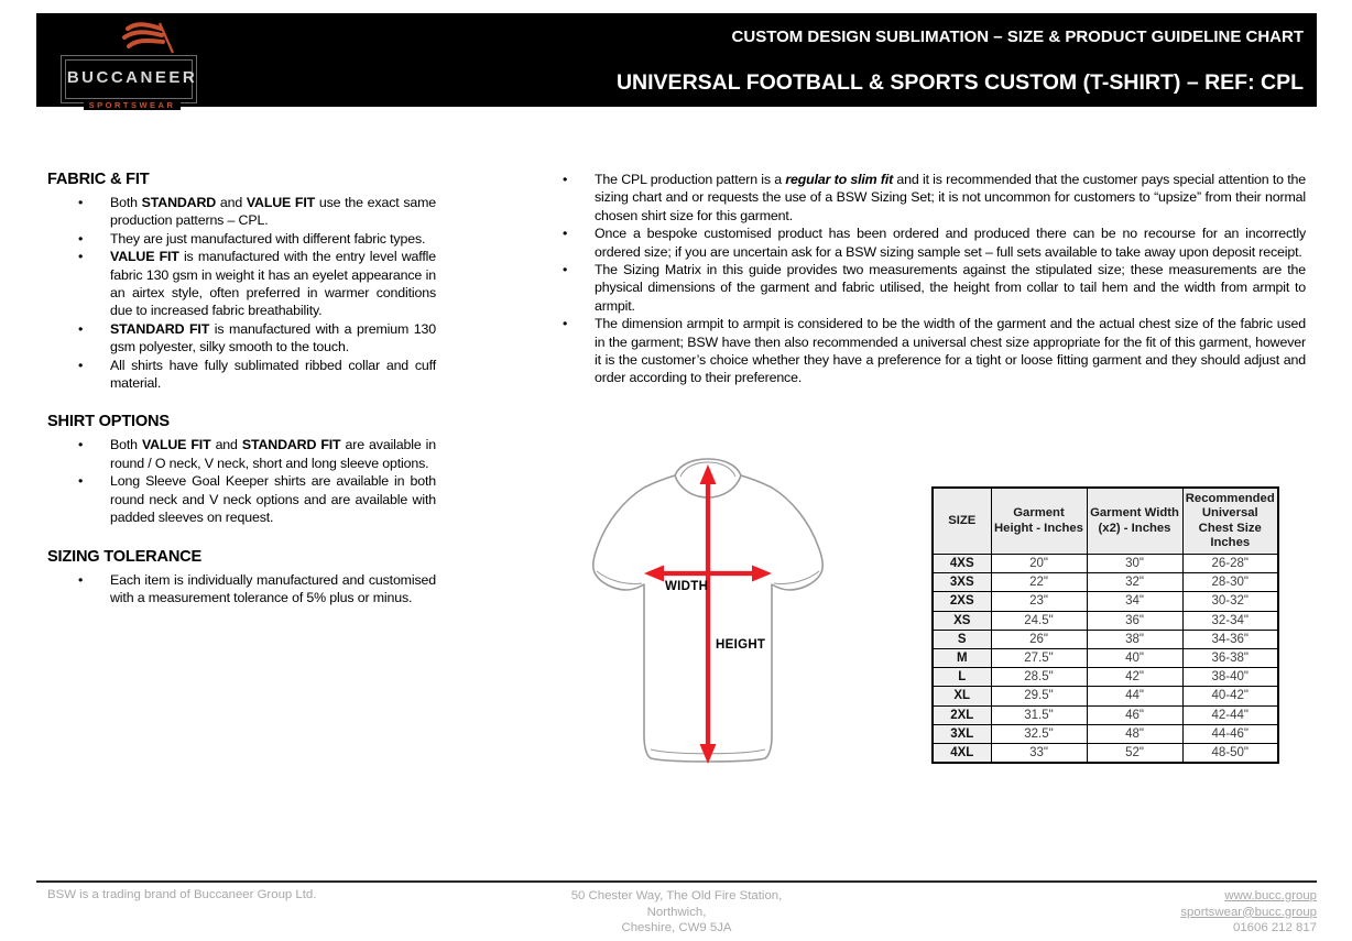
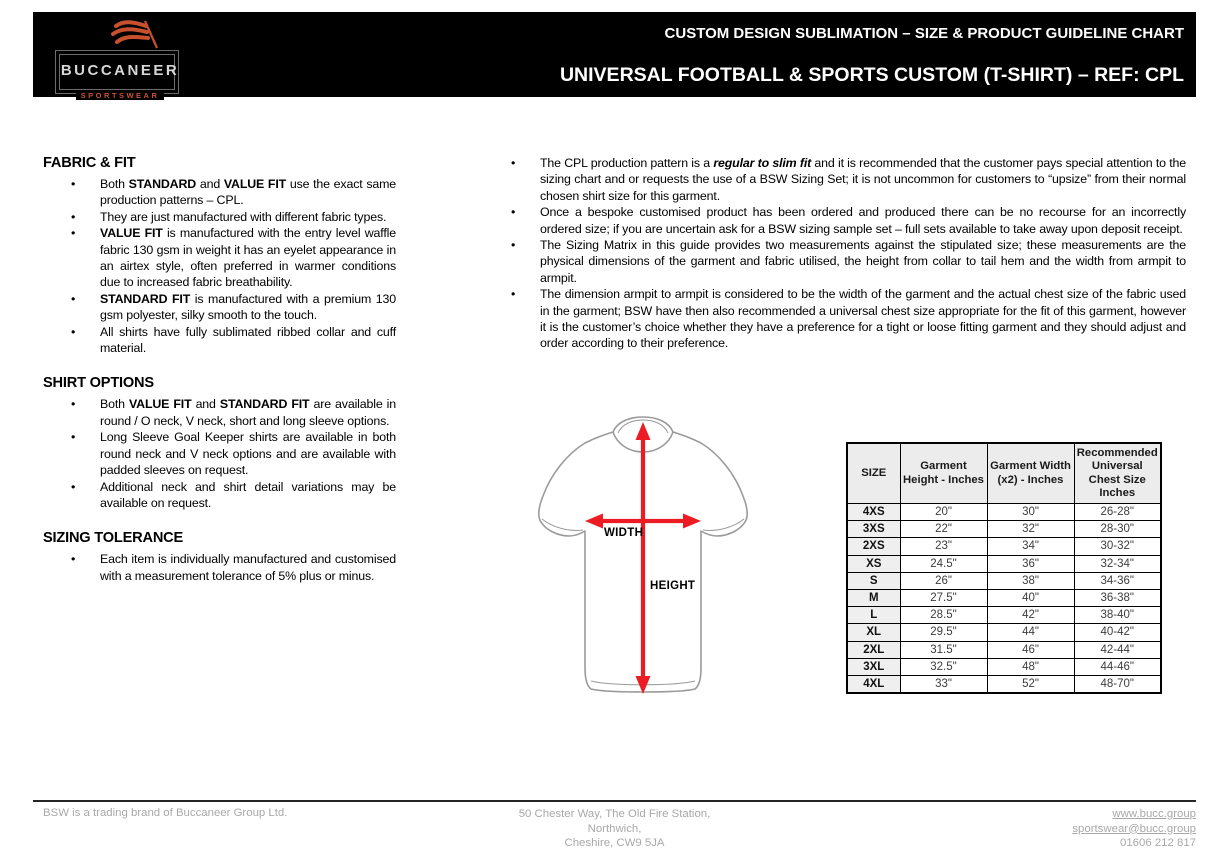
  BUCCANEER
  SPORTSWEAR
  CUSTOM DESIGN SUBLIMATION – SIZE & PRODUCT GUIDELINE CHART
  UNIVERSAL FOOTBALL & SPORTS CUSTOM (T-SHIRT) – REF: CPL
  FABRIC & FIT
  Both STANDARD and VALUE FIT use the exact same production patterns – CPL.
  They are just manufactured with different fabric types.
  VALUE FIT is manufactured with the entry level waffle fabric 130 gsm in weight it has an eyelet appearance in an airtex style, often preferred in warmer conditions due to increased fabric breathability.
  STANDARD FIT is manufactured with a premium 130 gsm polyester, silky smooth to the touch.
  All shirts have fully sublimated ribbed collar and cuff material.
  SHIRT OPTIONS
  Both VALUE FIT and STANDARD FIT are available in round / O neck, V neck, short and long sleeve options.
  Long Sleeve Goal Keeper shirts are available in both round neck and V neck options and are available with padded sleeves on request.
+ Additional neck and shirt detail variations may be available on request.
  SIZING TOLERANCE
  Each item is individually manufactured and customised with a measurement tolerance of 5% plus or minus.
  The CPL production pattern is a regular to slim fit and it is recommended that the customer pays special attention to the sizing chart and or requests the use of a BSW Sizing Set; it is not uncommon for customers to “upsize” from their normal chosen shirt size for this garment.
  Once a bespoke customised product has been ordered and produced there can be no recourse for an incorrectly ordered size; if you are uncertain ask for a BSW sizing sample set – full sets available to take away upon deposit receipt.
  The Sizing Matrix in this guide provides two measurements against the stipulated size; these measurements are the physical dimensions of the garment and fabric utilised, the height from collar to tail hem and the width from armpit to armpit.
  The dimension armpit to armpit is considered to be the width of the garment and the actual chest size of the fabric used in the garment; BSW have then also recommended a universal chest size appropriate for the fit of this garment, however it is the customer’s choice whether they have a preference for a tight or loose fitting garment and they should adjust and order according to their preference.
  WIDTH
  HEIGHT
  SIZE	Garment Height - Inches	Garment Width (x2) - Inches	Recommended Universal Chest Size Inches
  4XS	20"	30"	26-28"
  3XS	22"	32"	28-30"
  2XS	23"	34"	30-32"
  XS	24.5"	36"	32-34"
  S	26"	38"	34-36"
  M	27.5"	40"	36-38"
  L	28.5"	42"	38-40"
  XL	29.5"	44"	40-42"
  2XL	31.5"	46"	42-44"
  3XL	32.5"	48"	44-46"
- 4XL	33"	52"	48-50"
+ 4XL	33"	52"	48-70"
  BSW is a trading brand of Buccaneer Group Ltd.
  50 Chester Way, The Old Fire Station,
  Northwich,
  Cheshire, CW9 5JA
  www.bucc.group
  sportswear@bucc.group
  01606 212 817
